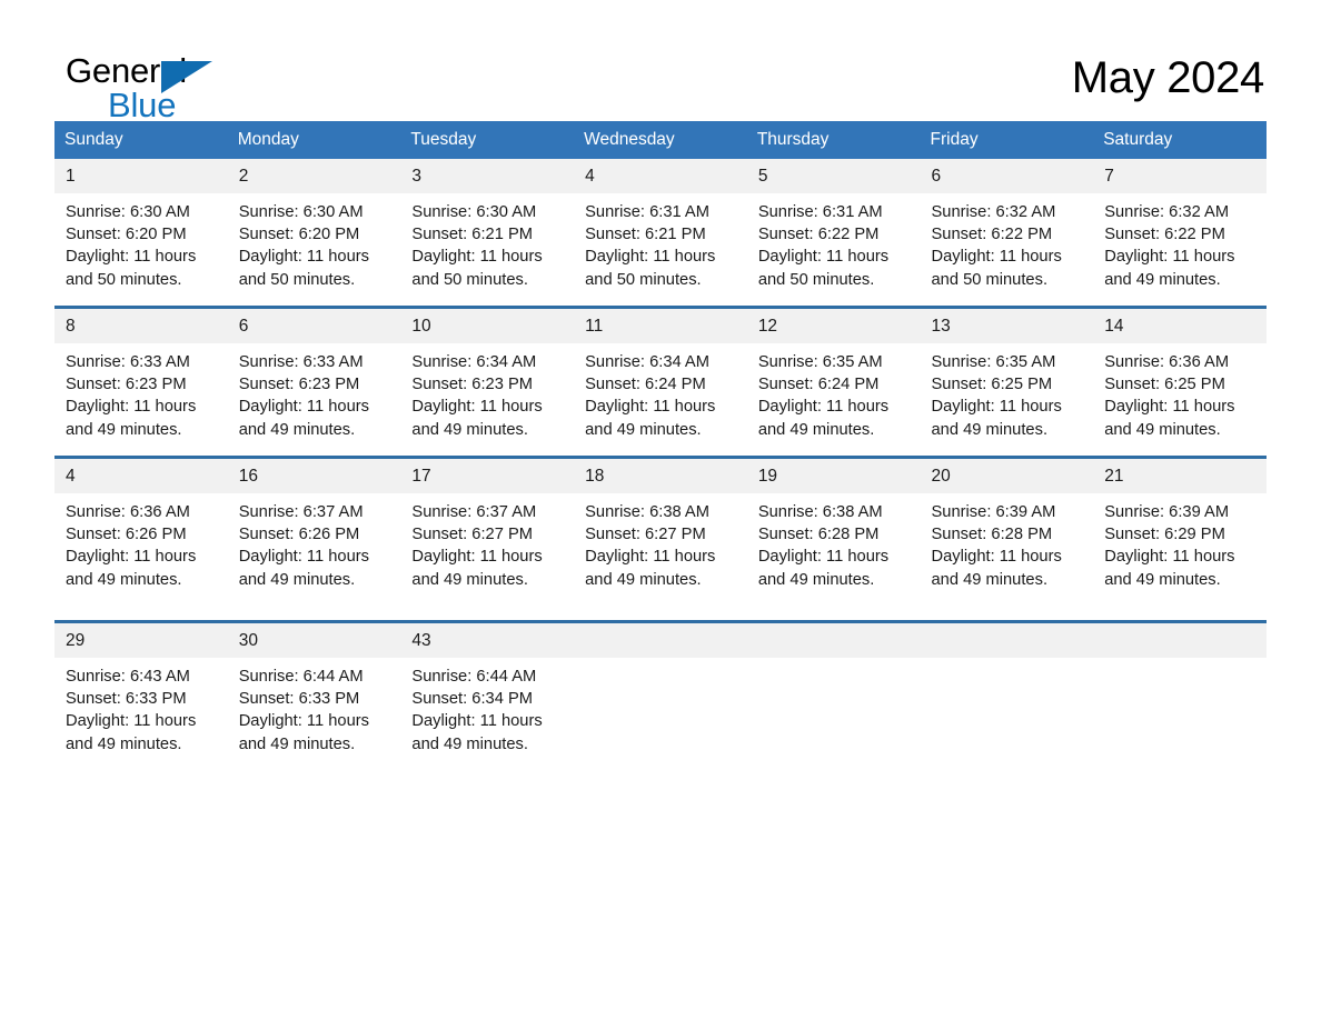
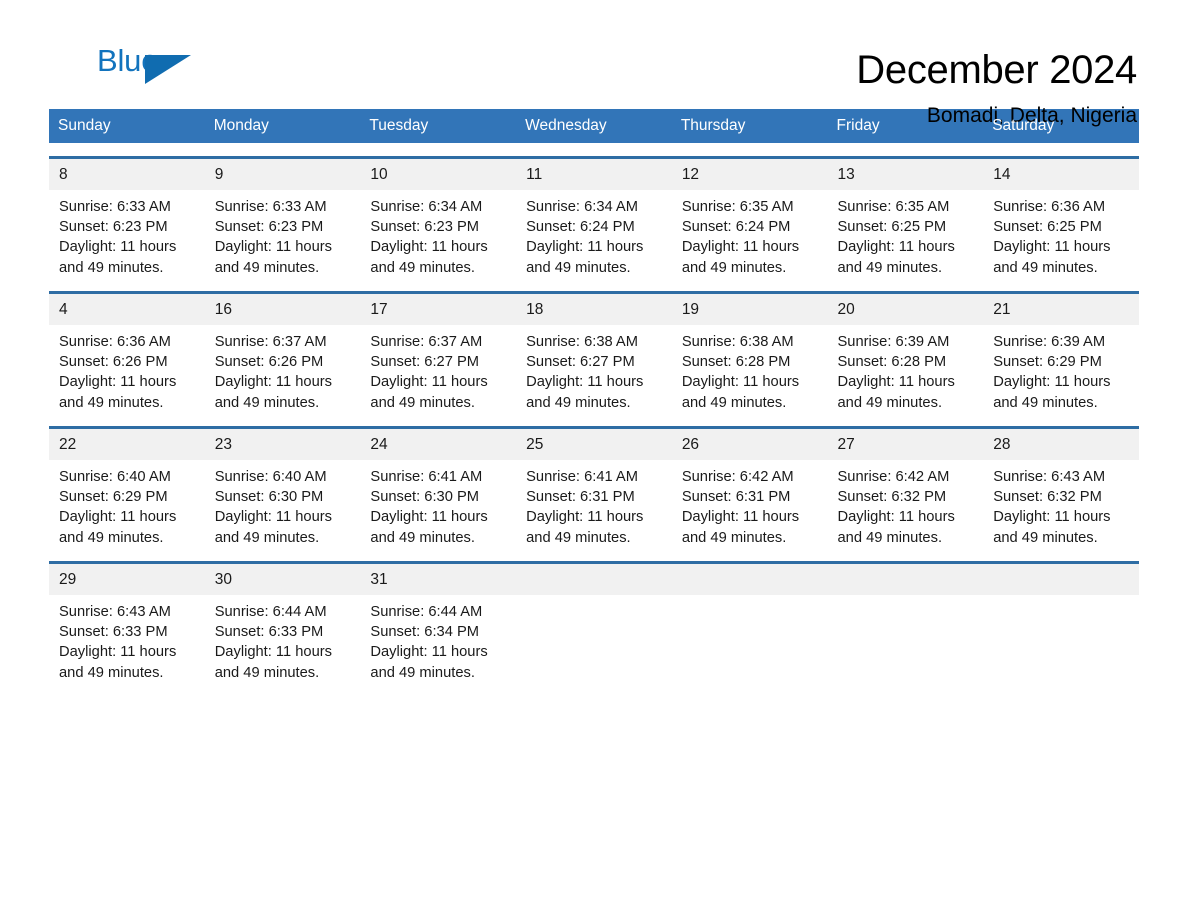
- General
  Blue
- May 2024
+ December 2024
+ Bomadi, Delta, Nigeria
  Sunday	Monday	Tuesday	Wednesday	Thursday	Friday	Saturday
- 1Sunrise: 6:30 AMSunset: 6:20 PMDaylight: 11 hoursand 50 minutes.	2Sunrise: 6:30 AMSunset: 6:20 PMDaylight: 11 hoursand 50 minutes.	3Sunrise: 6:30 AMSunset: 6:21 PMDaylight: 11 hoursand 50 minutes.	4Sunrise: 6:31 AMSunset: 6:21 PMDaylight: 11 hoursand 50 minutes.	5Sunrise: 6:31 AMSunset: 6:22 PMDaylight: 11 hoursand 50 minutes.	6Sunrise: 6:32 AMSunset: 6:22 PMDaylight: 11 hoursand 50 minutes.	7Sunrise: 6:32 AMSunset: 6:22 PMDaylight: 11 hoursand 49 minutes.
- 8Sunrise: 6:33 AMSunset: 6:23 PMDaylight: 11 hoursand 49 minutes.	6Sunrise: 6:33 AMSunset: 6:23 PMDaylight: 11 hoursand 49 minutes.	10Sunrise: 6:34 AMSunset: 6:23 PMDaylight: 11 hoursand 49 minutes.	11Sunrise: 6:34 AMSunset: 6:24 PMDaylight: 11 hoursand 49 minutes.	12Sunrise: 6:35 AMSunset: 6:24 PMDaylight: 11 hoursand 49 minutes.	13Sunrise: 6:35 AMSunset: 6:25 PMDaylight: 11 hoursand 49 minutes.	14Sunrise: 6:36 AMSunset: 6:25 PMDaylight: 11 hoursand 49 minutes.
+ 8Sunrise: 6:33 AMSunset: 6:23 PMDaylight: 11 hoursand 49 minutes.	9Sunrise: 6:33 AMSunset: 6:23 PMDaylight: 11 hoursand 49 minutes.	10Sunrise: 6:34 AMSunset: 6:23 PMDaylight: 11 hoursand 49 minutes.	11Sunrise: 6:34 AMSunset: 6:24 PMDaylight: 11 hoursand 49 minutes.	12Sunrise: 6:35 AMSunset: 6:24 PMDaylight: 11 hoursand 49 minutes.	13Sunrise: 6:35 AMSunset: 6:25 PMDaylight: 11 hoursand 49 minutes.	14Sunrise: 6:36 AMSunset: 6:25 PMDaylight: 11 hoursand 49 minutes.
  4Sunrise: 6:36 AMSunset: 6:26 PMDaylight: 11 hoursand 49 minutes.	16Sunrise: 6:37 AMSunset: 6:26 PMDaylight: 11 hoursand 49 minutes.	17Sunrise: 6:37 AMSunset: 6:27 PMDaylight: 11 hoursand 49 minutes.	18Sunrise: 6:38 AMSunset: 6:27 PMDaylight: 11 hoursand 49 minutes.	19Sunrise: 6:38 AMSunset: 6:28 PMDaylight: 11 hoursand 49 minutes.	20Sunrise: 6:39 AMSunset: 6:28 PMDaylight: 11 hoursand 49 minutes.	21Sunrise: 6:39 AMSunset: 6:29 PMDaylight: 11 hoursand 49 minutes.
+ 22Sunrise: 6:40 AMSunset: 6:29 PMDaylight: 11 hoursand 49 minutes.	23Sunrise: 6:40 AMSunset: 6:30 PMDaylight: 11 hoursand 49 minutes.	24Sunrise: 6:41 AMSunset: 6:30 PMDaylight: 11 hoursand 49 minutes.	25Sunrise: 6:41 AMSunset: 6:31 PMDaylight: 11 hoursand 49 minutes.	26Sunrise: 6:42 AMSunset: 6:31 PMDaylight: 11 hoursand 49 minutes.	27Sunrise: 6:42 AMSunset: 6:32 PMDaylight: 11 hoursand 49 minutes.	28Sunrise: 6:43 AMSunset: 6:32 PMDaylight: 11 hoursand 49 minutes.
- 29Sunrise: 6:43 AMSunset: 6:33 PMDaylight: 11 hoursand 49 minutes.	30Sunrise: 6:44 AMSunset: 6:33 PMDaylight: 11 hoursand 49 minutes.	43Sunrise: 6:44 AMSunset: 6:34 PMDaylight: 11 hoursand 49 minutes.
+ 29Sunrise: 6:43 AMSunset: 6:33 PMDaylight: 11 hoursand 49 minutes.	30Sunrise: 6:44 AMSunset: 6:33 PMDaylight: 11 hoursand 49 minutes.	31Sunrise: 6:44 AMSunset: 6:34 PMDaylight: 11 hoursand 49 minutes.
